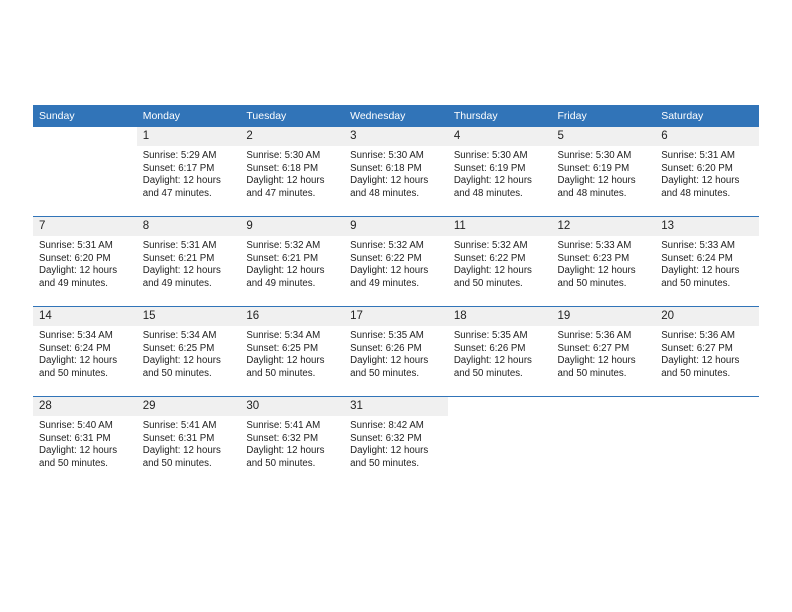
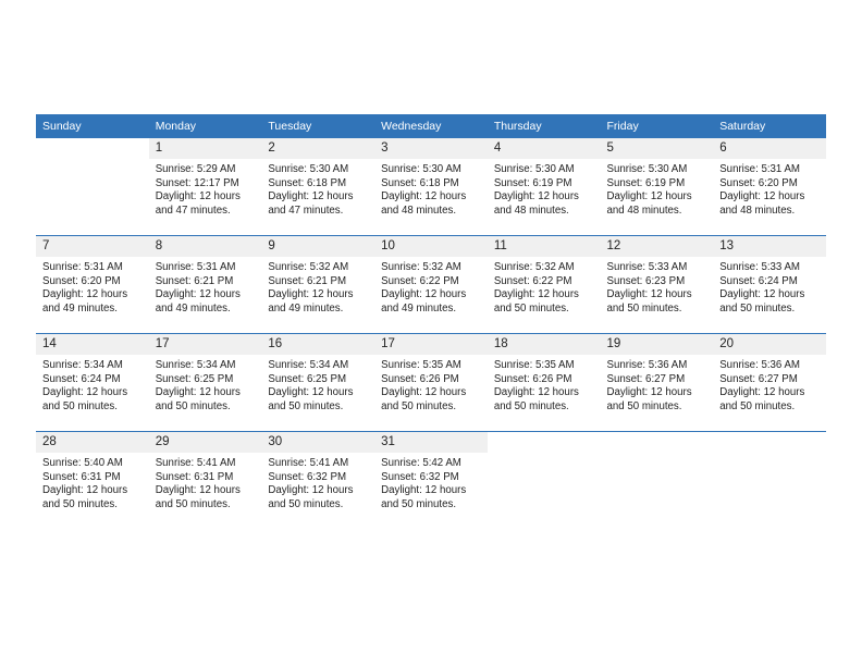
  Sunday	Monday	Tuesday	Wednesday	Thursday	Friday	Saturday
- 	1Sunrise: 5:29 AMSunset: 6:17 PMDaylight: 12 hoursand 47 minutes.	2Sunrise: 5:30 AMSunset: 6:18 PMDaylight: 12 hoursand 47 minutes.	3Sunrise: 5:30 AMSunset: 6:18 PMDaylight: 12 hoursand 48 minutes.	4Sunrise: 5:30 AMSunset: 6:19 PMDaylight: 12 hoursand 48 minutes.	5Sunrise: 5:30 AMSunset: 6:19 PMDaylight: 12 hoursand 48 minutes.	6Sunrise: 5:31 AMSunset: 6:20 PMDaylight: 12 hoursand 48 minutes.
+ 	1Sunrise: 5:29 AMSunset: 12:17 PMDaylight: 12 hoursand 47 minutes.	2Sunrise: 5:30 AMSunset: 6:18 PMDaylight: 12 hoursand 47 minutes.	3Sunrise: 5:30 AMSunset: 6:18 PMDaylight: 12 hoursand 48 minutes.	4Sunrise: 5:30 AMSunset: 6:19 PMDaylight: 12 hoursand 48 minutes.	5Sunrise: 5:30 AMSunset: 6:19 PMDaylight: 12 hoursand 48 minutes.	6Sunrise: 5:31 AMSunset: 6:20 PMDaylight: 12 hoursand 48 minutes.
- 7Sunrise: 5:31 AMSunset: 6:20 PMDaylight: 12 hoursand 49 minutes.	8Sunrise: 5:31 AMSunset: 6:21 PMDaylight: 12 hoursand 49 minutes.	9Sunrise: 5:32 AMSunset: 6:21 PMDaylight: 12 hoursand 49 minutes.	9Sunrise: 5:32 AMSunset: 6:22 PMDaylight: 12 hoursand 49 minutes.	11Sunrise: 5:32 AMSunset: 6:22 PMDaylight: 12 hoursand 50 minutes.	12Sunrise: 5:33 AMSunset: 6:23 PMDaylight: 12 hoursand 50 minutes.	13Sunrise: 5:33 AMSunset: 6:24 PMDaylight: 12 hoursand 50 minutes.
+ 7Sunrise: 5:31 AMSunset: 6:20 PMDaylight: 12 hoursand 49 minutes.	8Sunrise: 5:31 AMSunset: 6:21 PMDaylight: 12 hoursand 49 minutes.	9Sunrise: 5:32 AMSunset: 6:21 PMDaylight: 12 hoursand 49 minutes.	10Sunrise: 5:32 AMSunset: 6:22 PMDaylight: 12 hoursand 49 minutes.	11Sunrise: 5:32 AMSunset: 6:22 PMDaylight: 12 hoursand 50 minutes.	12Sunrise: 5:33 AMSunset: 6:23 PMDaylight: 12 hoursand 50 minutes.	13Sunrise: 5:33 AMSunset: 6:24 PMDaylight: 12 hoursand 50 minutes.
- 14Sunrise: 5:34 AMSunset: 6:24 PMDaylight: 12 hoursand 50 minutes.	15Sunrise: 5:34 AMSunset: 6:25 PMDaylight: 12 hoursand 50 minutes.	16Sunrise: 5:34 AMSunset: 6:25 PMDaylight: 12 hoursand 50 minutes.	17Sunrise: 5:35 AMSunset: 6:26 PMDaylight: 12 hoursand 50 minutes.	18Sunrise: 5:35 AMSunset: 6:26 PMDaylight: 12 hoursand 50 minutes.	19Sunrise: 5:36 AMSunset: 6:27 PMDaylight: 12 hoursand 50 minutes.	20Sunrise: 5:36 AMSunset: 6:27 PMDaylight: 12 hoursand 50 minutes.
+ 14Sunrise: 5:34 AMSunset: 6:24 PMDaylight: 12 hoursand 50 minutes.	17Sunrise: 5:34 AMSunset: 6:25 PMDaylight: 12 hoursand 50 minutes.	16Sunrise: 5:34 AMSunset: 6:25 PMDaylight: 12 hoursand 50 minutes.	17Sunrise: 5:35 AMSunset: 6:26 PMDaylight: 12 hoursand 50 minutes.	18Sunrise: 5:35 AMSunset: 6:26 PMDaylight: 12 hoursand 50 minutes.	19Sunrise: 5:36 AMSunset: 6:27 PMDaylight: 12 hoursand 50 minutes.	20Sunrise: 5:36 AMSunset: 6:27 PMDaylight: 12 hoursand 50 minutes.
- 28Sunrise: 5:40 AMSunset: 6:31 PMDaylight: 12 hoursand 50 minutes.	29Sunrise: 5:41 AMSunset: 6:31 PMDaylight: 12 hoursand 50 minutes.	30Sunrise: 5:41 AMSunset: 6:32 PMDaylight: 12 hoursand 50 minutes.	31Sunrise: 8:42 AMSunset: 6:32 PMDaylight: 12 hoursand 50 minutes.
+ 28Sunrise: 5:40 AMSunset: 6:31 PMDaylight: 12 hoursand 50 minutes.	29Sunrise: 5:41 AMSunset: 6:31 PMDaylight: 12 hoursand 50 minutes.	30Sunrise: 5:41 AMSunset: 6:32 PMDaylight: 12 hoursand 50 minutes.	31Sunrise: 5:42 AMSunset: 6:32 PMDaylight: 12 hoursand 50 minutes.
